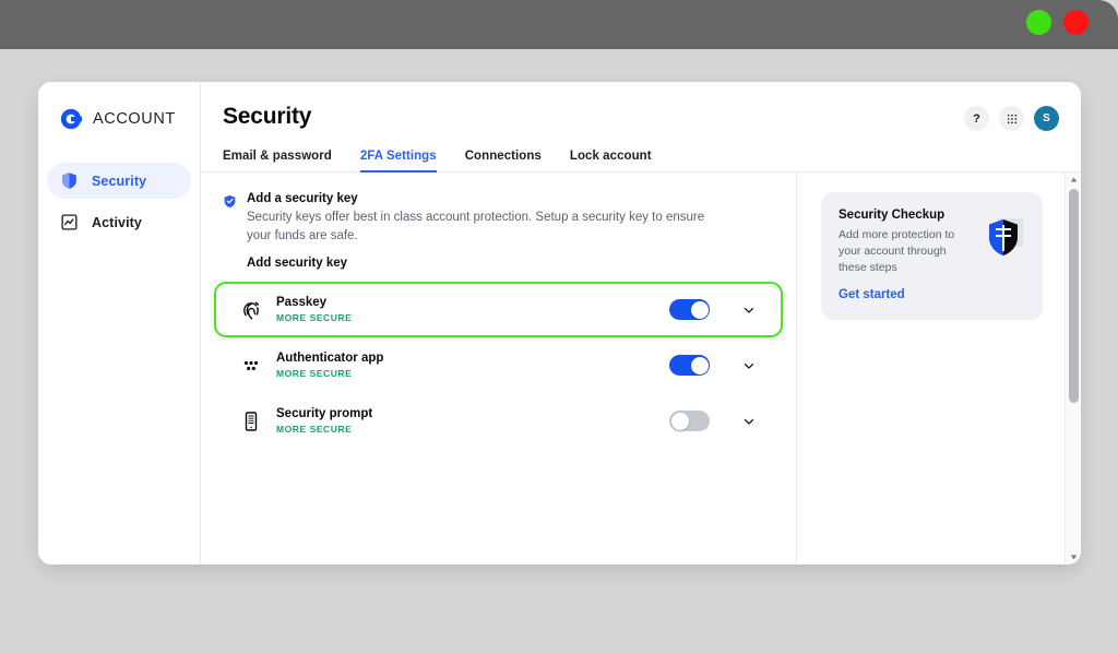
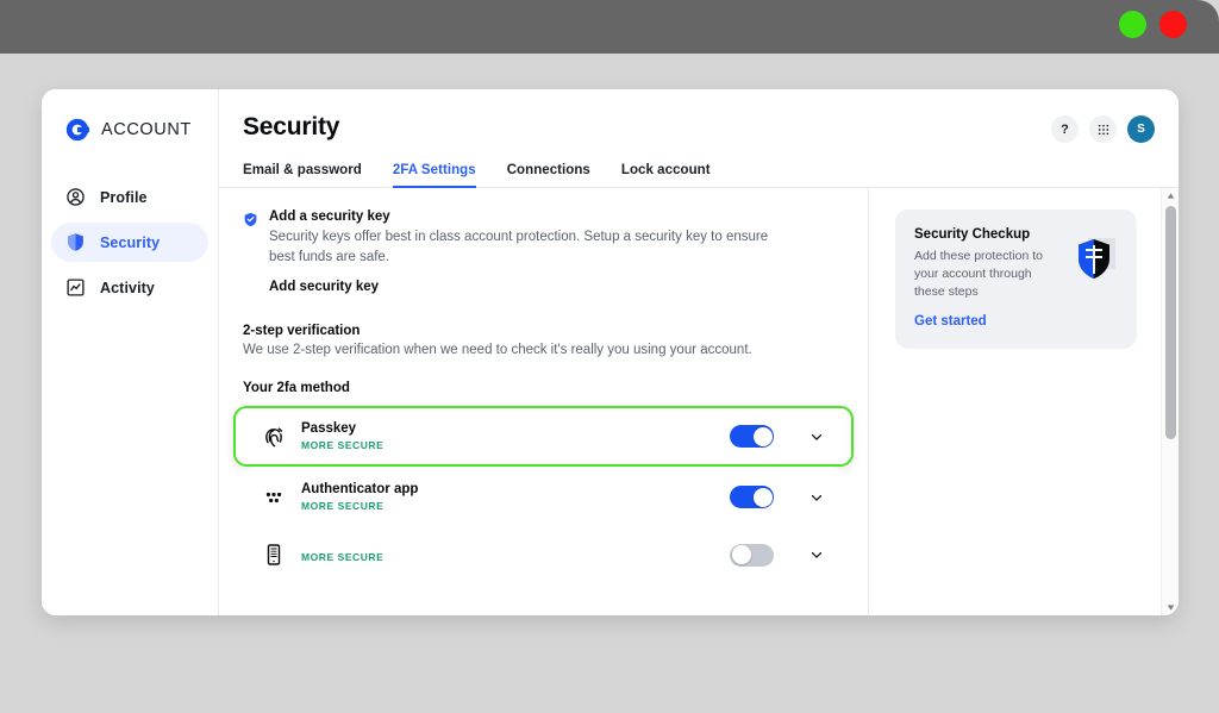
  ACCOUNT
+ Profile
  Security
  Activity
  Security
  ?
  S
  Email & password
  2FA Settings
  Connections
  Lock account
  Add a security key
- Security keys offer best in class account protection. Setup a security key to ensure your funds are safe.
+ Security keys offer best in class account protection. Setup a security key to ensure best funds are safe.
  Add security key
+ 2-step verification
+ We use 2-step verification when we need to check it's really you using your account.
+ Your 2fa method
  Passkey
  MORE SECURE
  Authenticator app
  MORE SECURE
- Security prompt
  MORE SECURE
  Security Checkup
- Add more protection to your account through these steps
+ Add these protection to your account through these steps
  Get started
